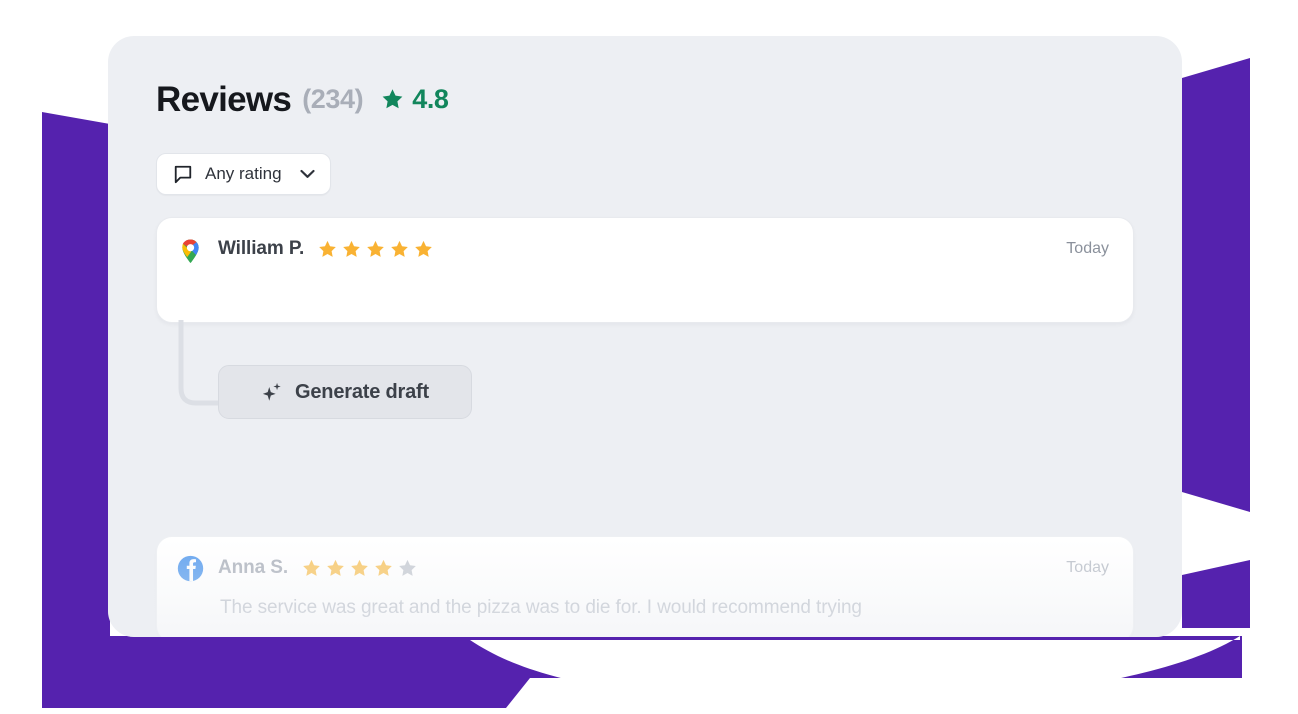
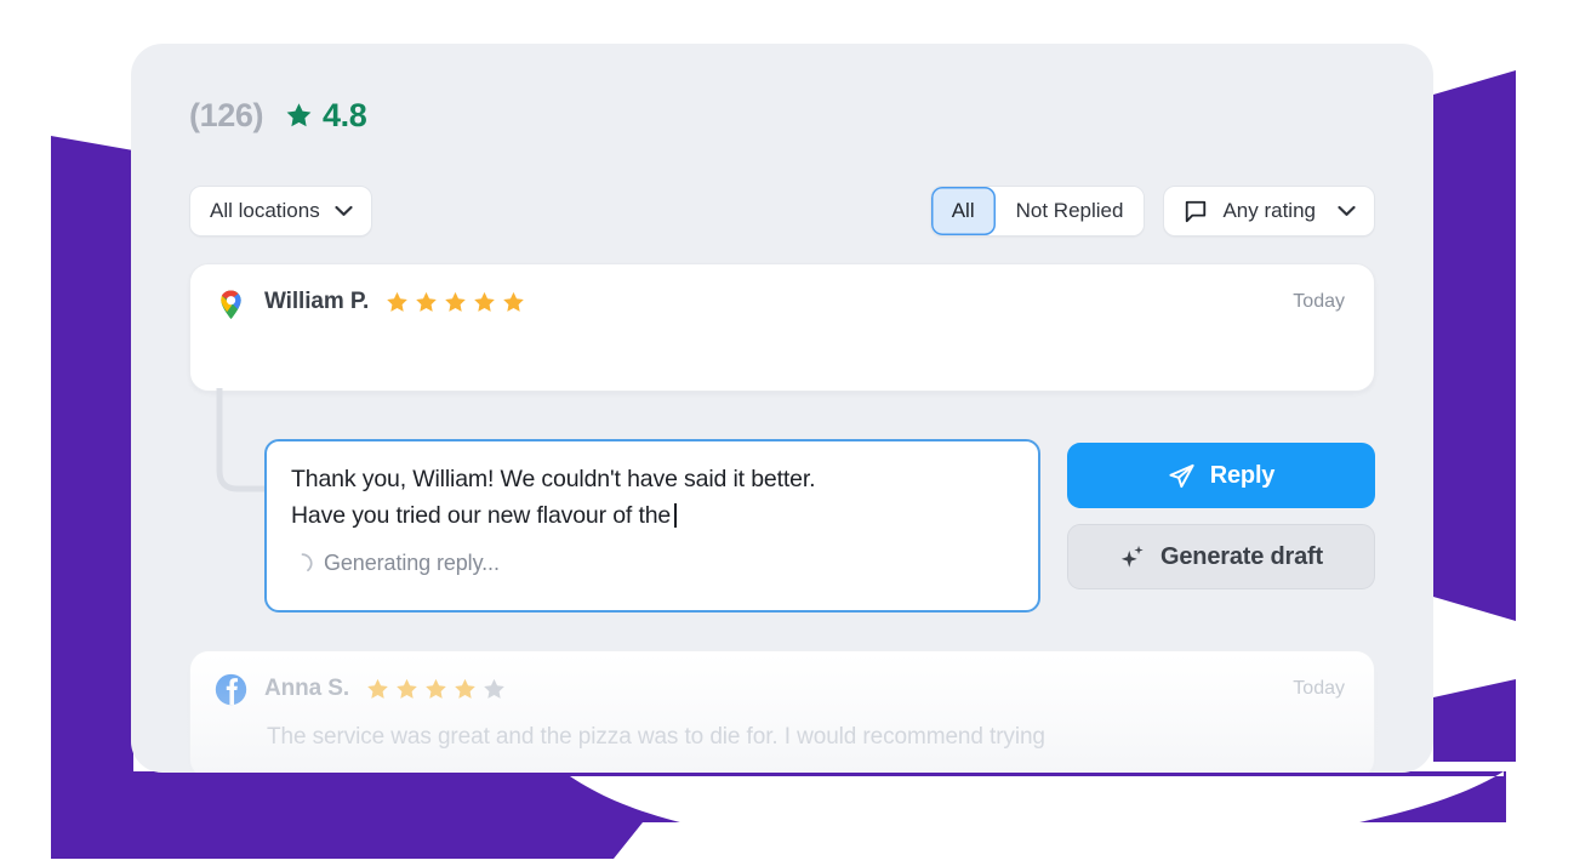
- Reviews
- (234)
+ (126)
  4.8
+ All locations
+ All
+ Not Replied
  Any rating
  William P.
  Today
+ Thank you, William! We couldn't have said it better.
+ Have you tried our new flavour of the
+ Generating reply...
+ Reply
  Generate draft
